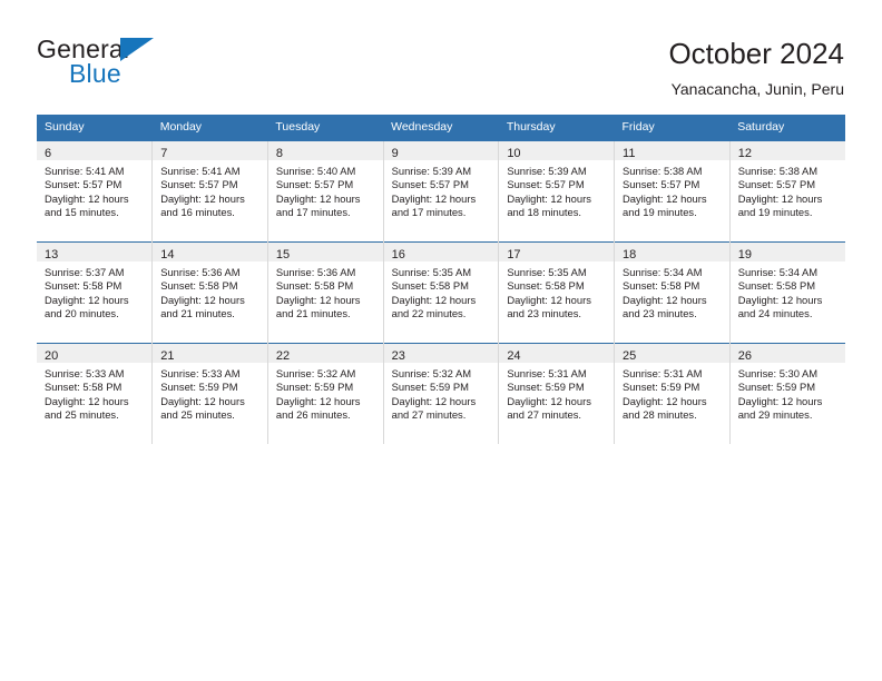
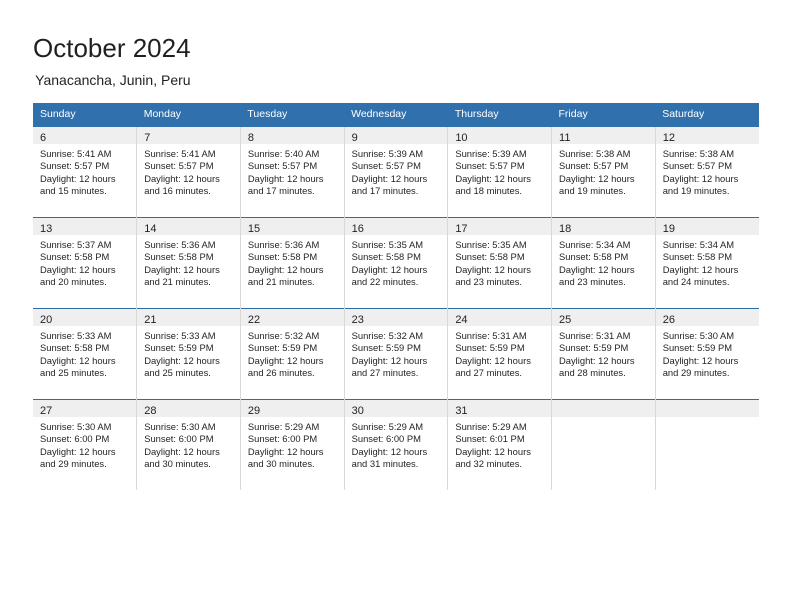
- General
- Blue
  October 2024
  Yanacancha, Junin, Peru
  Sunday	Monday	Tuesday	Wednesday	Thursday	Friday	Saturday
  6Sunrise: 5:41 AMSunset: 5:57 PMDaylight: 12 hoursand 15 minutes.	7Sunrise: 5:41 AMSunset: 5:57 PMDaylight: 12 hoursand 16 minutes.	8Sunrise: 5:40 AMSunset: 5:57 PMDaylight: 12 hoursand 17 minutes.	9Sunrise: 5:39 AMSunset: 5:57 PMDaylight: 12 hoursand 17 minutes.	10Sunrise: 5:39 AMSunset: 5:57 PMDaylight: 12 hoursand 18 minutes.	11Sunrise: 5:38 AMSunset: 5:57 PMDaylight: 12 hoursand 19 minutes.	12Sunrise: 5:38 AMSunset: 5:57 PMDaylight: 12 hoursand 19 minutes.
  13Sunrise: 5:37 AMSunset: 5:58 PMDaylight: 12 hoursand 20 minutes.	14Sunrise: 5:36 AMSunset: 5:58 PMDaylight: 12 hoursand 21 minutes.	15Sunrise: 5:36 AMSunset: 5:58 PMDaylight: 12 hoursand 21 minutes.	16Sunrise: 5:35 AMSunset: 5:58 PMDaylight: 12 hoursand 22 minutes.	17Sunrise: 5:35 AMSunset: 5:58 PMDaylight: 12 hoursand 23 minutes.	18Sunrise: 5:34 AMSunset: 5:58 PMDaylight: 12 hoursand 23 minutes.	19Sunrise: 5:34 AMSunset: 5:58 PMDaylight: 12 hoursand 24 minutes.
  20Sunrise: 5:33 AMSunset: 5:58 PMDaylight: 12 hoursand 25 minutes.	21Sunrise: 5:33 AMSunset: 5:59 PMDaylight: 12 hoursand 25 minutes.	22Sunrise: 5:32 AMSunset: 5:59 PMDaylight: 12 hoursand 26 minutes.	23Sunrise: 5:32 AMSunset: 5:59 PMDaylight: 12 hoursand 27 minutes.	24Sunrise: 5:31 AMSunset: 5:59 PMDaylight: 12 hoursand 27 minutes.	25Sunrise: 5:31 AMSunset: 5:59 PMDaylight: 12 hoursand 28 minutes.	26Sunrise: 5:30 AMSunset: 5:59 PMDaylight: 12 hoursand 29 minutes.
+ 27Sunrise: 5:30 AMSunset: 6:00 PMDaylight: 12 hoursand 29 minutes.	28Sunrise: 5:30 AMSunset: 6:00 PMDaylight: 12 hoursand 30 minutes.	29Sunrise: 5:29 AMSunset: 6:00 PMDaylight: 12 hoursand 30 minutes.	30Sunrise: 5:29 AMSunset: 6:00 PMDaylight: 12 hoursand 31 minutes.	31Sunrise: 5:29 AMSunset: 6:01 PMDaylight: 12 hoursand 32 minutes.
